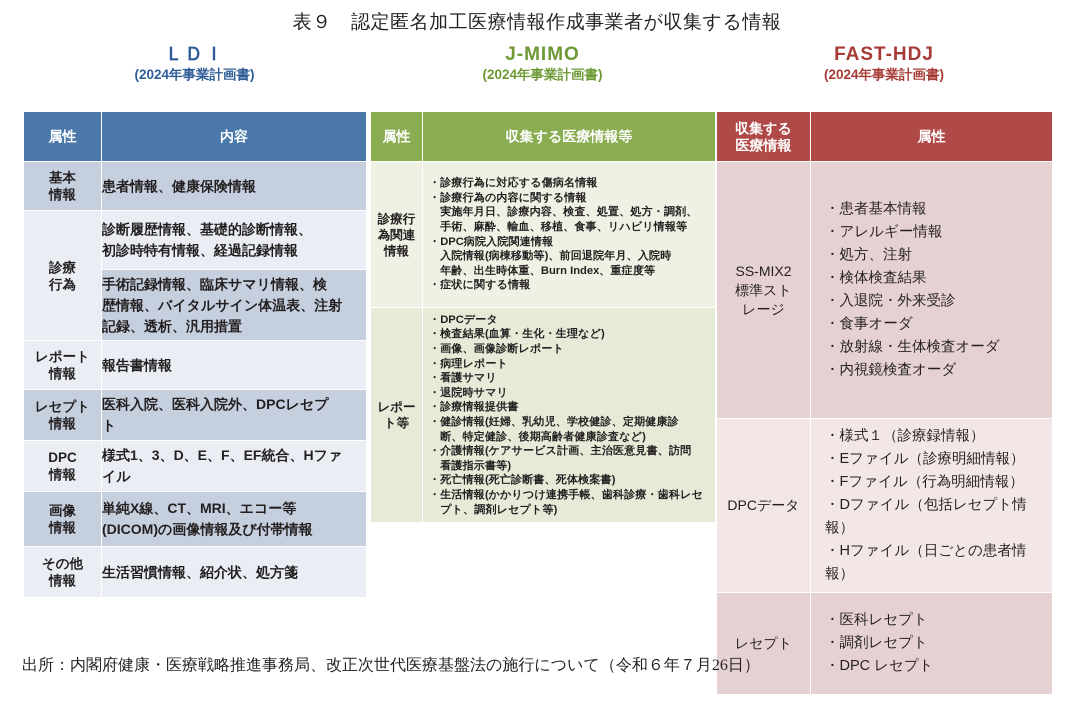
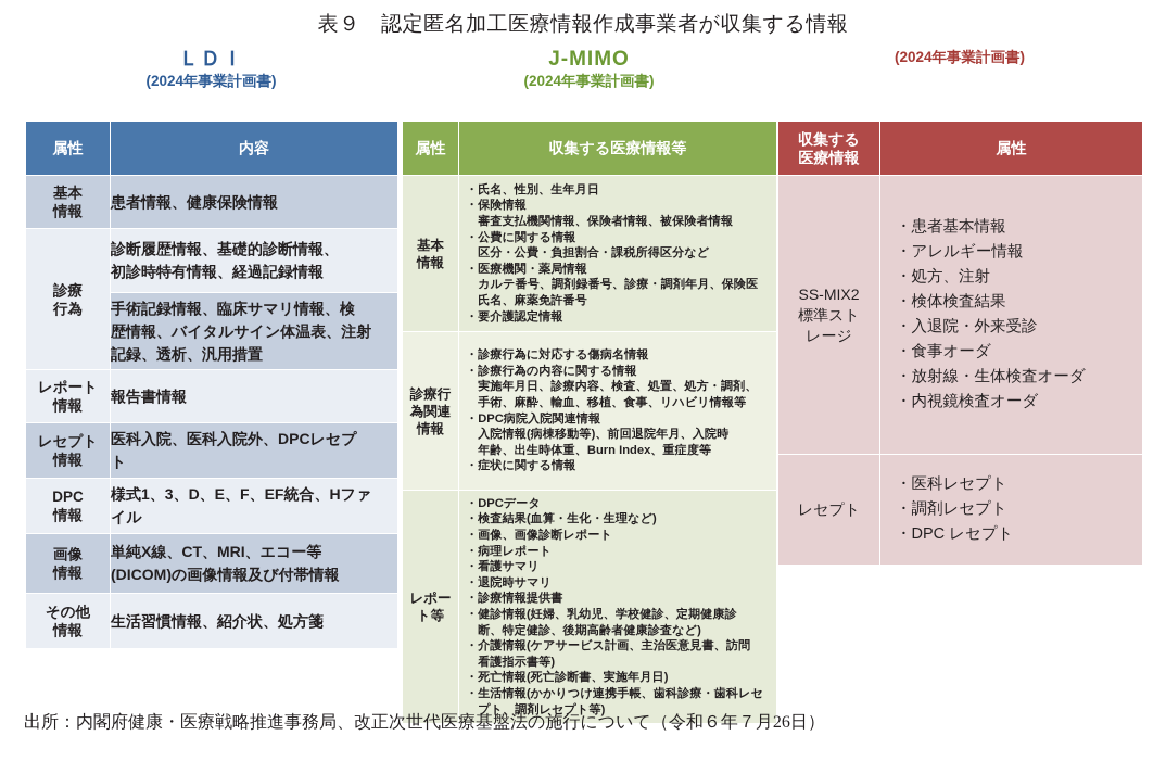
  表９ 認定匿名加工医療情報作成事業者が収集する情報
  ＬＤＩ
  (2024年事業計画書)
  J-MIMO
  (2024年事業計画書)
- FAST-HDJ
  (2024年事業計画書)
  属性	内容
  基本 情報	患者情報、健康保険情報
  診療 行為	診断履歴情報、基礎的診断情報、 初診時特有情報、経過記録情報
  手術記録情報、臨床サマリ情報、検 歴情報、バイタルサイン体温表、注射 記録、透析、汎用措置
  レポート 情報	報告書情報
  レセプト 情報	医科入院、医科入院外、DPCレセプ ト
  DPC 情報	様式1、3、D、E、F、EF統合、Hファ イル
  画像 情報	単純X線、CT、MRI、エコー等 (DICOM)の画像情報及び付帯情報
  その他 情報	生活習慣情報、紹介状、処方箋
  属性	収集する医療情報等
+ 基本 情報	・氏名、性別、生年月日 ・保険情報 審査支払機関情報、保険者情報、被保険者情報 ・公費に関する情報 区分・公費・負担割合・課税所得区分など ・医療機関・薬局情報 カルテ番号、調剤録番号、診療・調剤年月、保険医 氏名、麻薬免許番号 ・要介護認定情報
  診療行 為関連 情報	・診療行為に対応する傷病名情報 ・診療行為の内容に関する情報 実施年月日、診療内容、検査、処置、処方・調剤、 手術、麻酔、輸血、移植、食事、リハビリ情報等 ・DPC病院入院関連情報 入院情報(病棟移動等)、前回退院年月、入院時 年齢、出生時体重、Burn Index、重症度等 ・症状に関する情報
- レポー ト等	・DPCデータ ・検査結果(血算・生化・生理など) ・画像、画像診断レポート ・病理レポート ・看護サマリ ・退院時サマリ ・診療情報提供書 ・健診情報(妊婦、乳幼児、学校健診、定期健康診 断、特定健診、後期高齢者健康診査など) ・介護情報(ケアサービス計画、主治医意見書、訪問 看護指示書等) ・死亡情報(死亡診断書、死体検案書) ・生活情報(かかりつけ連携手帳、歯科診療・歯科レセ プト、調剤レセプト等)
+ レポー ト等	・DPCデータ ・検査結果(血算・生化・生理など) ・画像、画像診断レポート ・病理レポート ・看護サマリ ・退院時サマリ ・診療情報提供書 ・健診情報(妊婦、乳幼児、学校健診、定期健康診 断、特定健診、後期高齢者健康診査など) ・介護情報(ケアサービス計画、主治医意見書、訪問 看護指示書等) ・死亡情報(死亡診断書、実施年月日) ・生活情報(かかりつけ連携手帳、歯科診療・歯科レセ プト、調剤レセプト等)
  収集する 医療情報	属性
  SS-MIX2 標準スト レージ	・患者基本情報 ・アレルギー情報 ・処方、注射 ・検体検査結果 ・入退院・外来受診 ・食事オーダ ・放射線・生体検査オーダ ・内視鏡検査オーダ
- DPCデータ	・様式１（診療録情報） ・Eファイル（診療明細情報） ・Fファイル（行為明細情報） ・Dファイル（包括レセプト情報） ・Hファイル（日ごとの患者情報）
  レセプト	・医科レセプト ・調剤レセプト ・DPC レセプト
  出所：内閣府健康・医療戦略推進事務局、改正次世代医療基盤法の施行について（令和６年７月26日）
